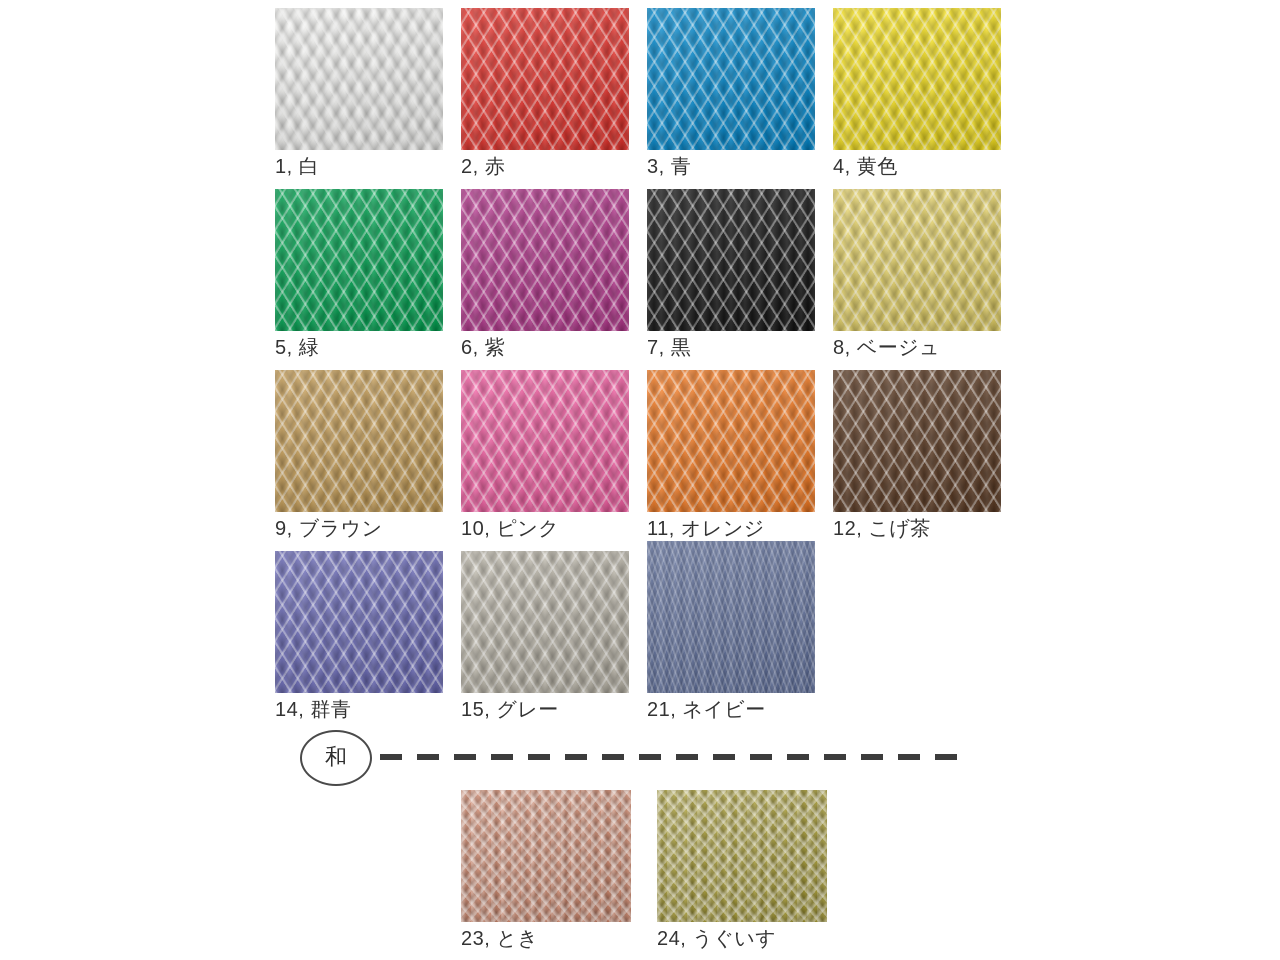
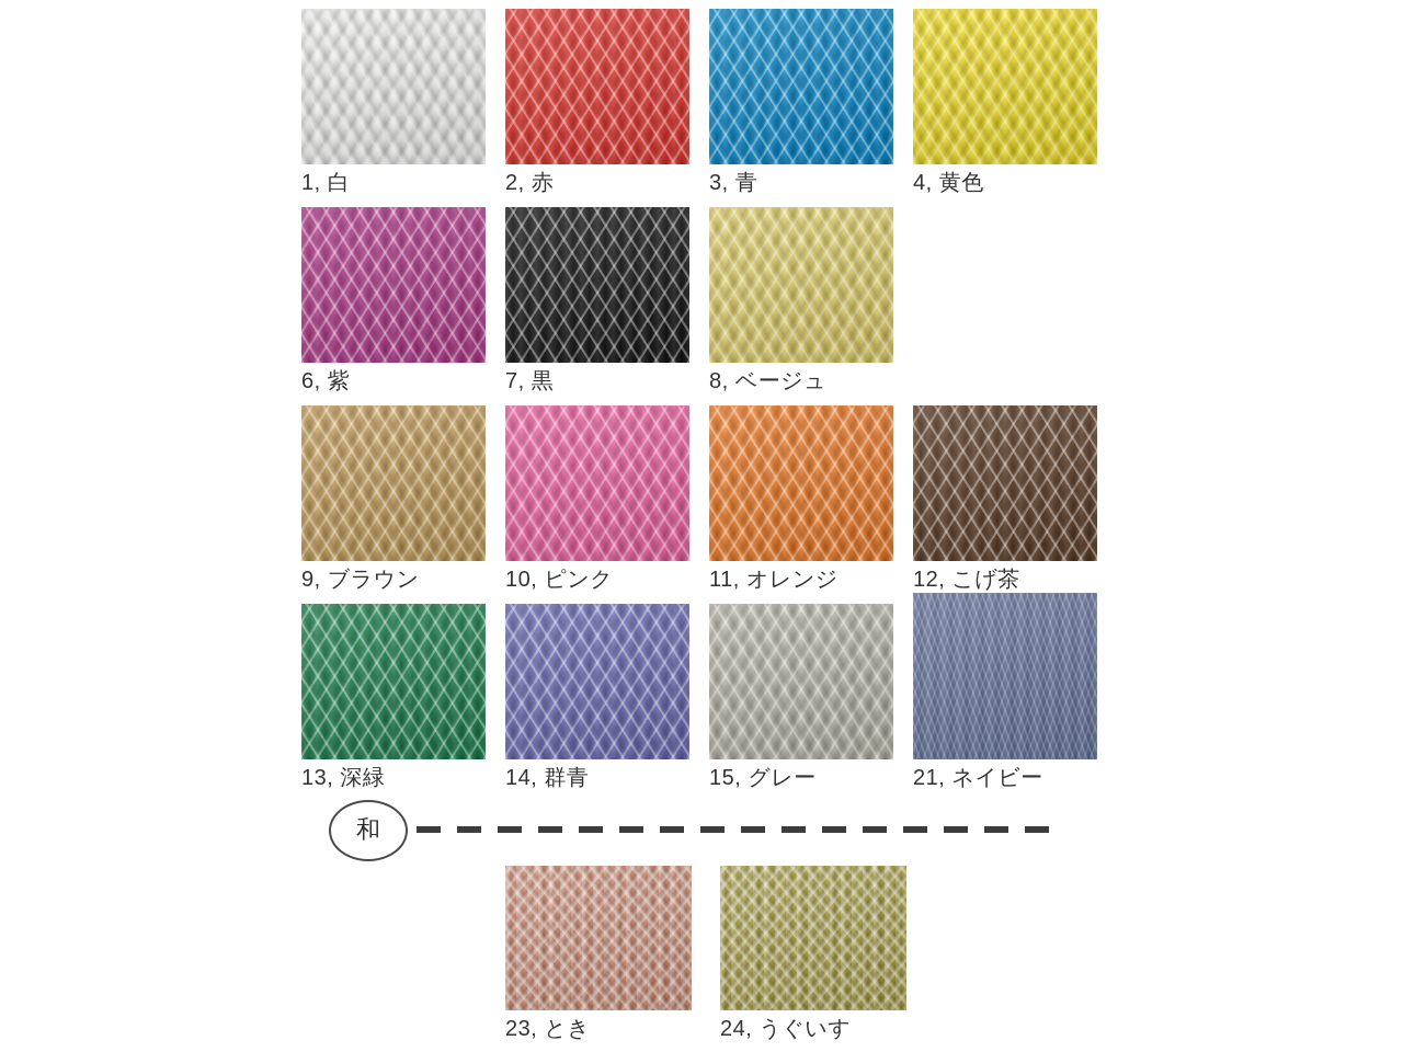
  1, 白
  2, 赤
  3, 青
  4, 黄色
- 5, 緑
  6, 紫
  7, 黒
  8, ベージュ
  9, ブラウン
  10, ピンク
  11, オレンジ
  12, こげ茶
+ 13, 深緑
  14, 群青
  15, グレー
  21, ネイビー
  和
  23, とき
  24, うぐいす
